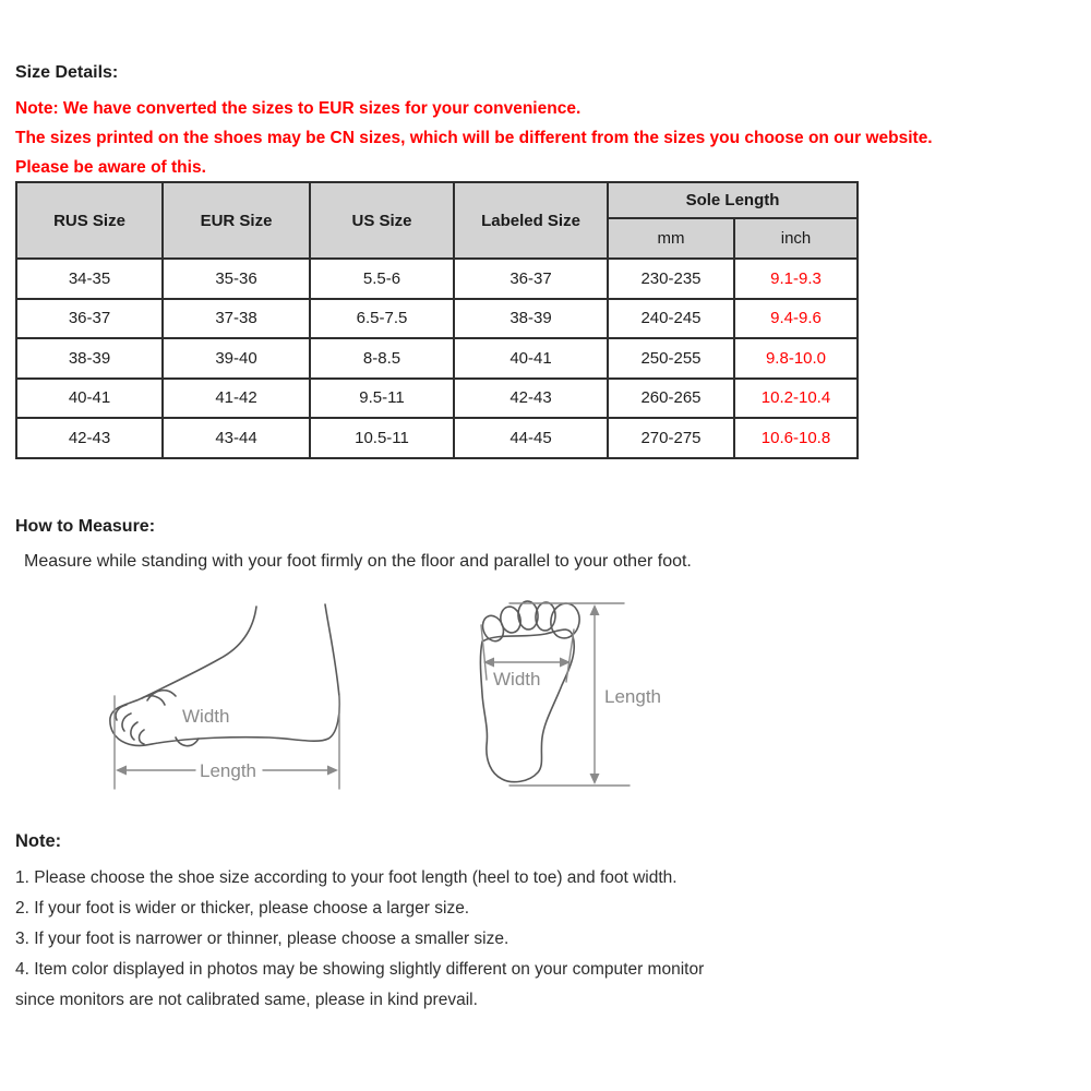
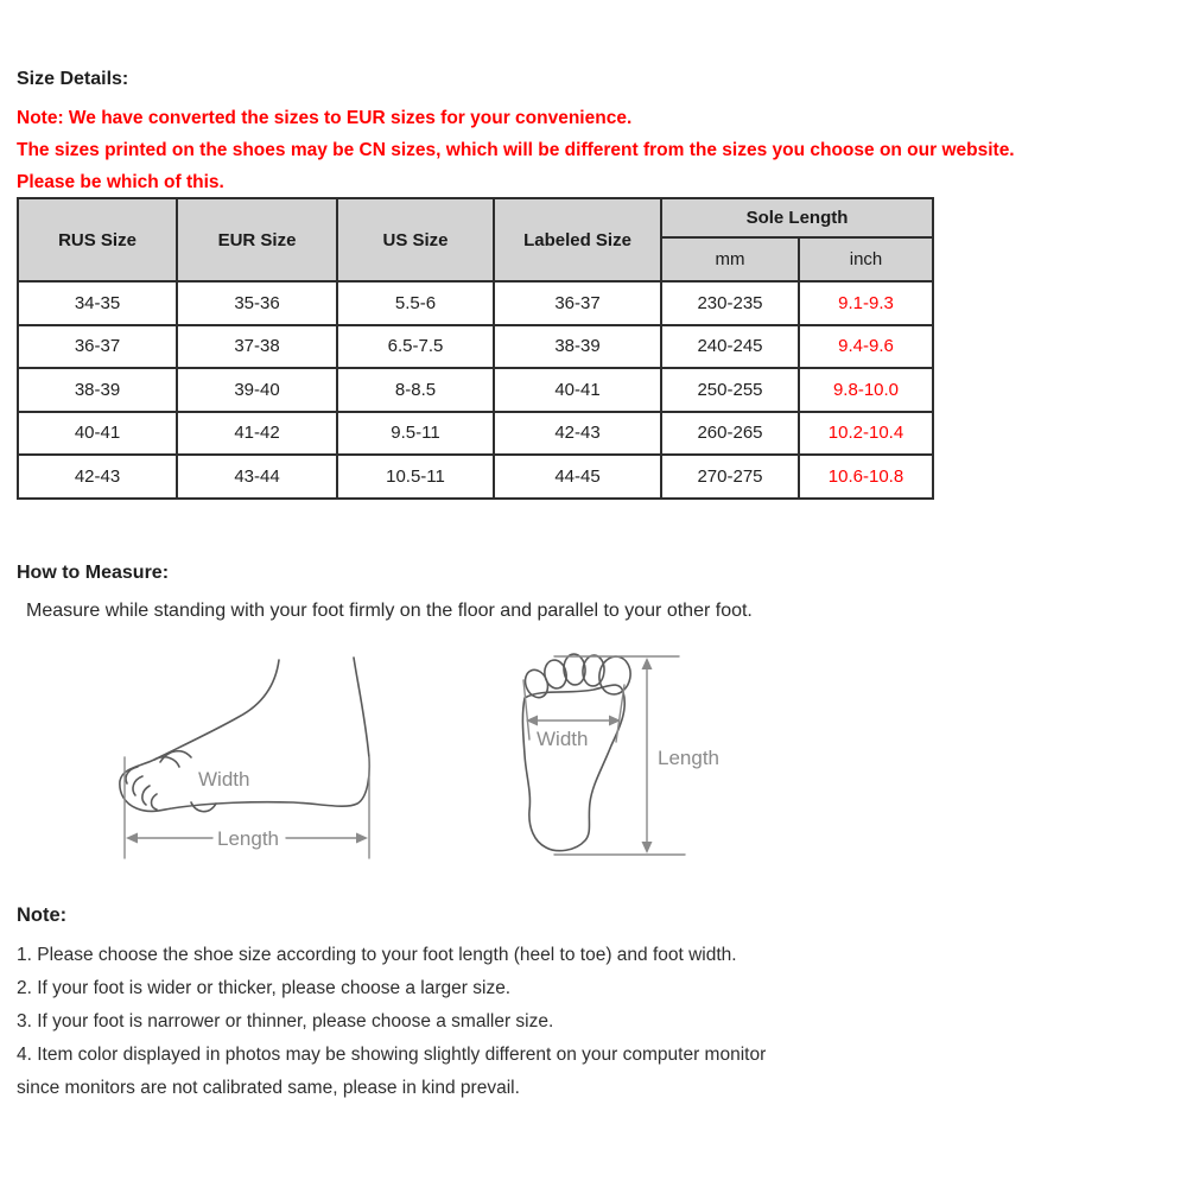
  Size Details:
  Note: We have converted the sizes to EUR sizes for your convenience.
  The sizes printed on the shoes may be CN sizes, which will be different from the sizes you choose on our website.
- Please be aware of this.
+ Please be which of this.
  RUS Size	EUR Size	US Size	Labeled Size	Sole Length
  mm	inch
  34-35	35-36	5.5-6	36-37	230-235	9.1-9.3
  36-37	37-38	6.5-7.5	38-39	240-245	9.4-9.6
  38-39	39-40	8-8.5	40-41	250-255	9.8-10.0
  40-41	41-42	9.5-11	42-43	260-265	10.2-10.4
  42-43	43-44	10.5-11	44-45	270-275	10.6-10.8
  How to Measure:
  Measure while standing with your foot firmly on the floor and parallel to your other foot.
  Length
  Width
  Width
  Length
  Note:
  1. Please choose the shoe size according to your foot length (heel to toe) and foot width.
  2. If your foot is wider or thicker, please choose a larger size.
  3. If your foot is narrower or thinner, please choose a smaller size.
  4. Item color displayed in photos may be showing slightly different on your computer monitor
  since monitors are not calibrated same, please in kind prevail.
